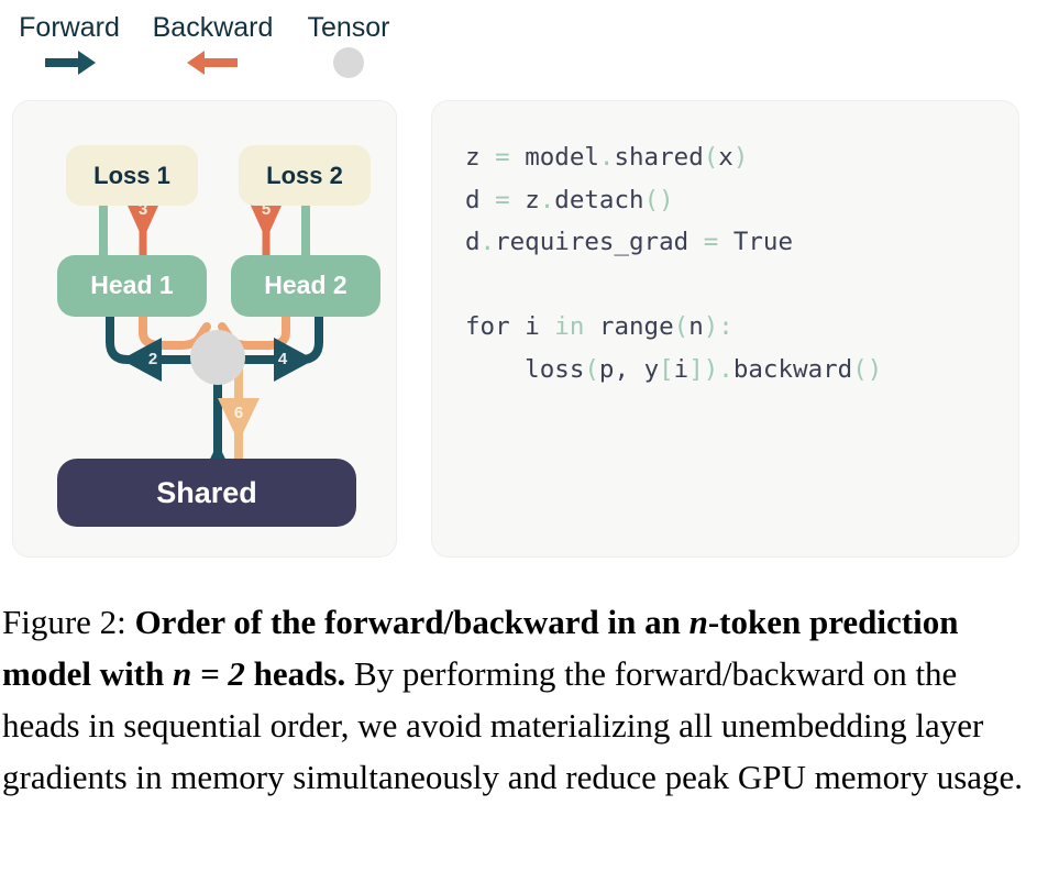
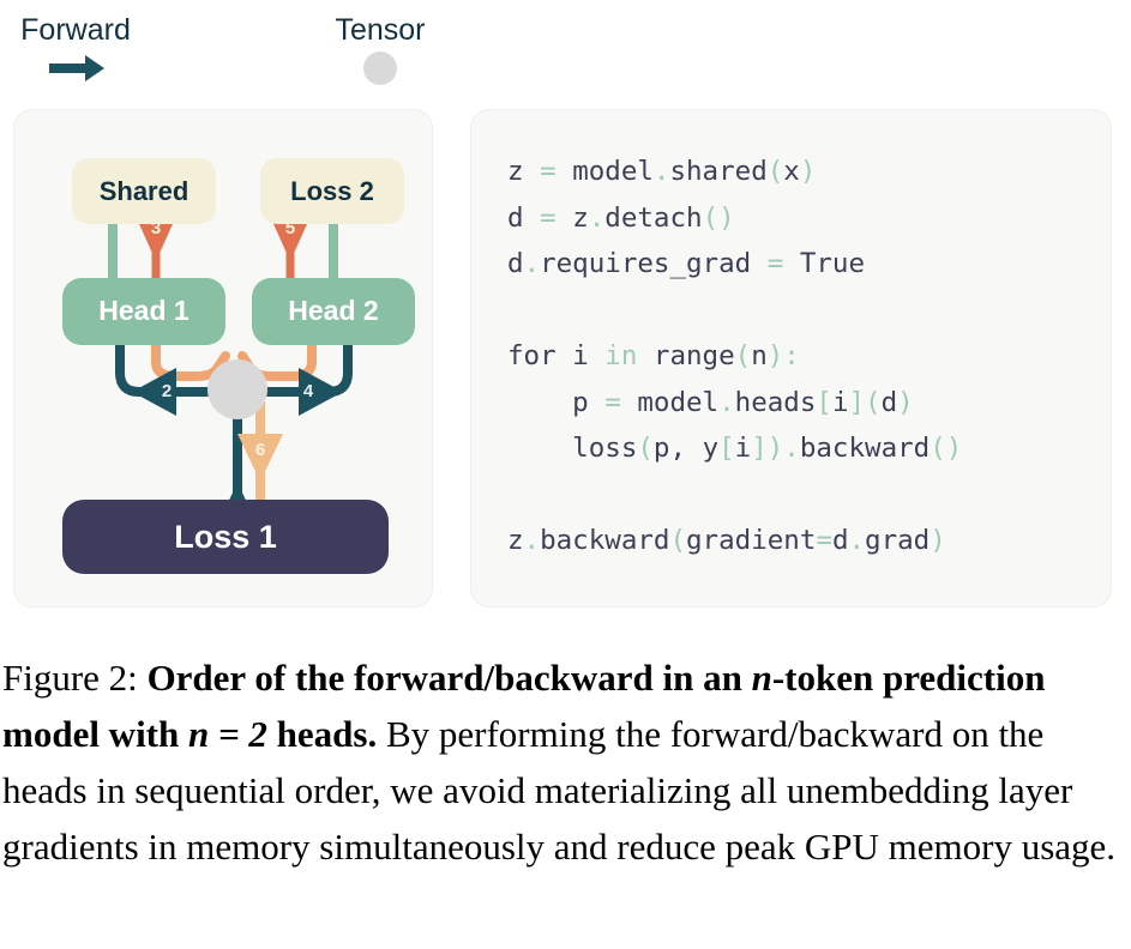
  Forward
- Backward
  Tensor
  3
  5
  2
  4
  6
- Loss 1
+ Shared
  Loss 2
  Head 1
  Head 2
- Shared
+ Loss 1
  z = model.shared(x)
  d = z.detach()
  d.requires_grad = True
  for i in range(n):
+ p = model.heads[i](d)
  loss(p, y[i]).backward()
+ z.backward(gradient=d.grad)
  Figure 2: Order of the forward/backward in an n-token prediction model with n = 2 heads. By performing the forward/backward on the heads in sequential order, we avoid materializing all unembedding layer gradients in memory simultaneously and reduce peak GPU memory usage.
